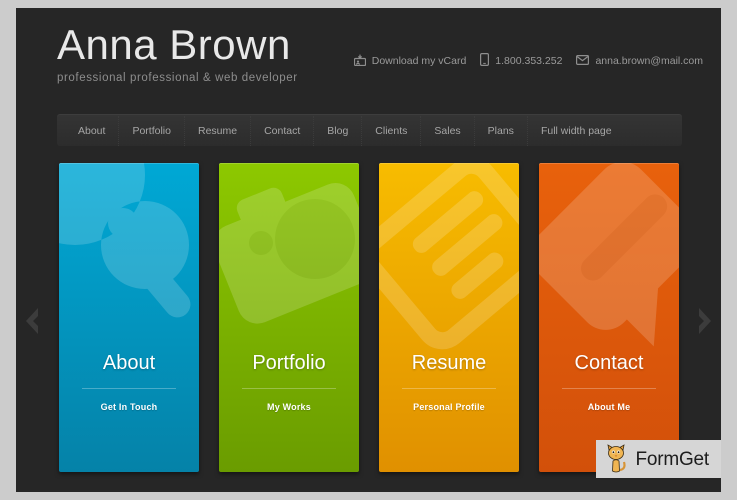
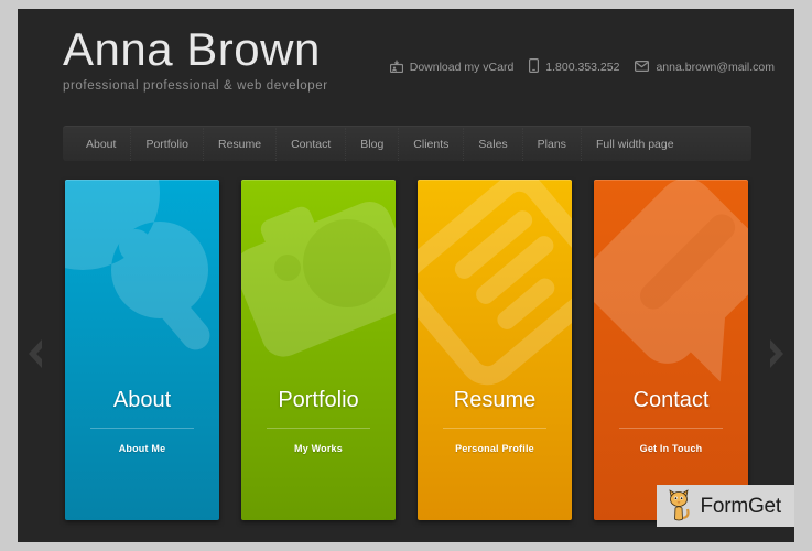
  Anna Brown
  professional professional & web developer
  Download my vCard
  1.800.353.252
  anna.brown@mail.com
  About
  Portfolio
  Resume
  Contact
  Blog
  Clients
  Sales
  Plans
  Full width page
  About
- Get In Touch
+ About Me
  Portfolio
  My Works
  Resume
  Personal Profile
  Contact
- About Me
+ Get In Touch
  FormGet
